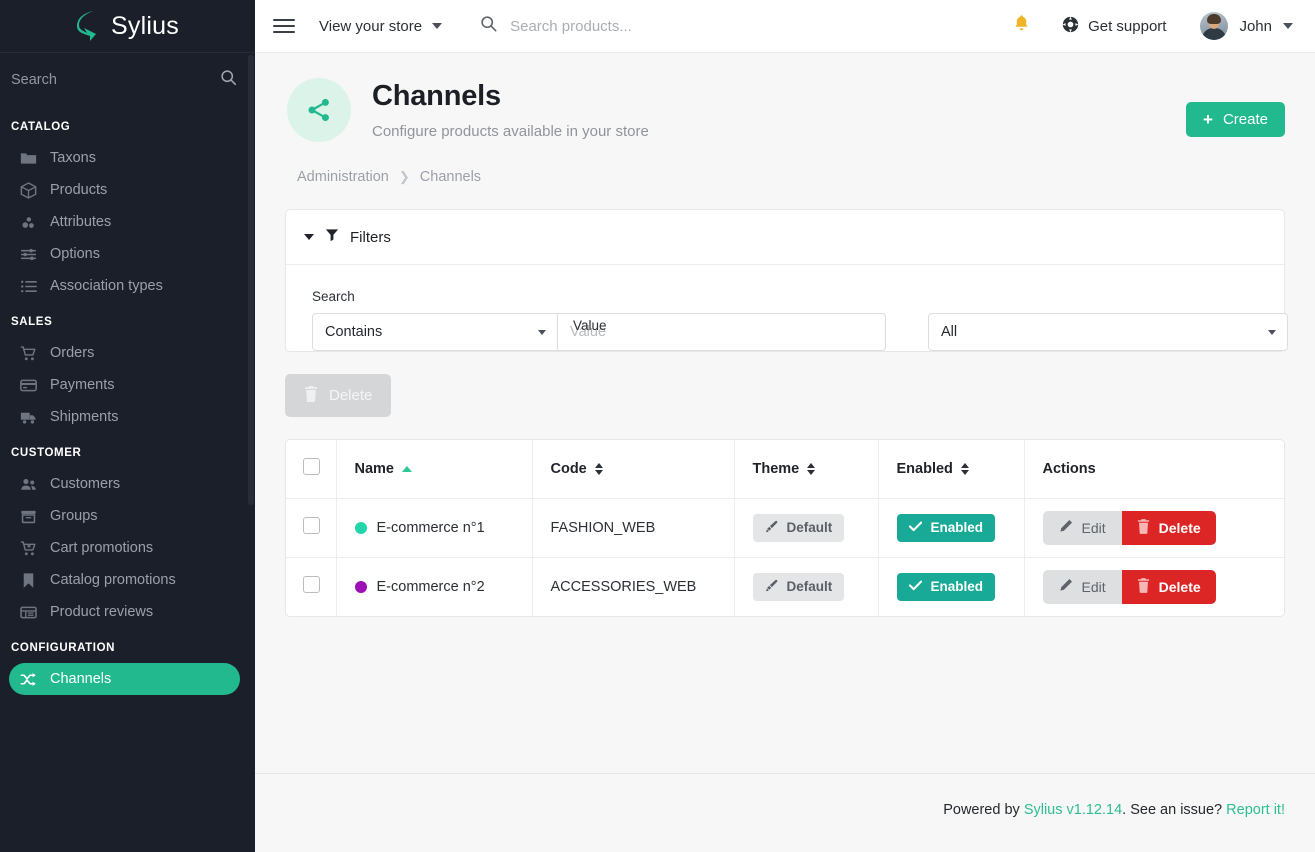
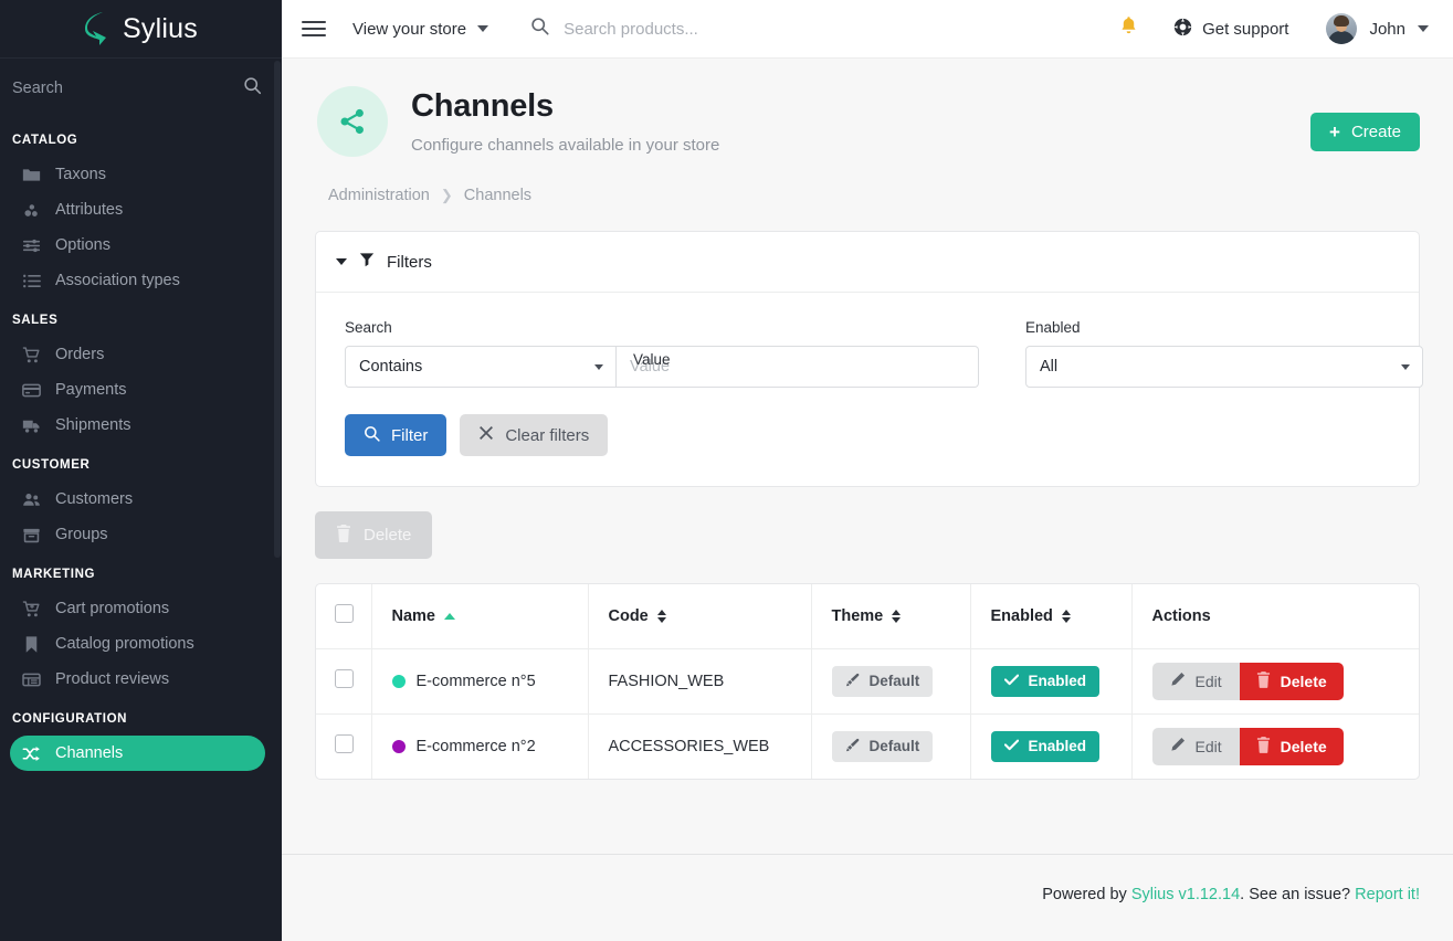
  Sylius
  Search
  CATALOG
  Taxons
- Products
  Attributes
  Options
  Association types
  SALES
  Orders
  Payments
  Shipments
  CUSTOMER
  Customers
  Groups
+ MARKETING
  Cart promotions
  Catalog promotions
  Product reviews
  CONFIGURATION
  Channels
  View your store
  Search products...
  Get support
  John
  Channels
- Configure products available in your store
+ Configure channels available in your store
  +
  Create
  Administration
  ❯
  Channels
  Filters
  Search
  Contains
  Value
  Value
+ Enabled
  All
+ Filter
+ Clear filters
  Delete
  	Name	Code	Theme	Enabled	Actions
- 	E-commerce n°1	FASHION_WEB	Default	Enabled	Edit Delete
+ 	E-commerce n°5	FASHION_WEB	Default	Enabled	Edit Delete
  	E-commerce n°2	ACCESSORIES_WEB	Default	Enabled	Edit Delete
  Powered by Sylius v1.12.14. See an issue? Report it!
